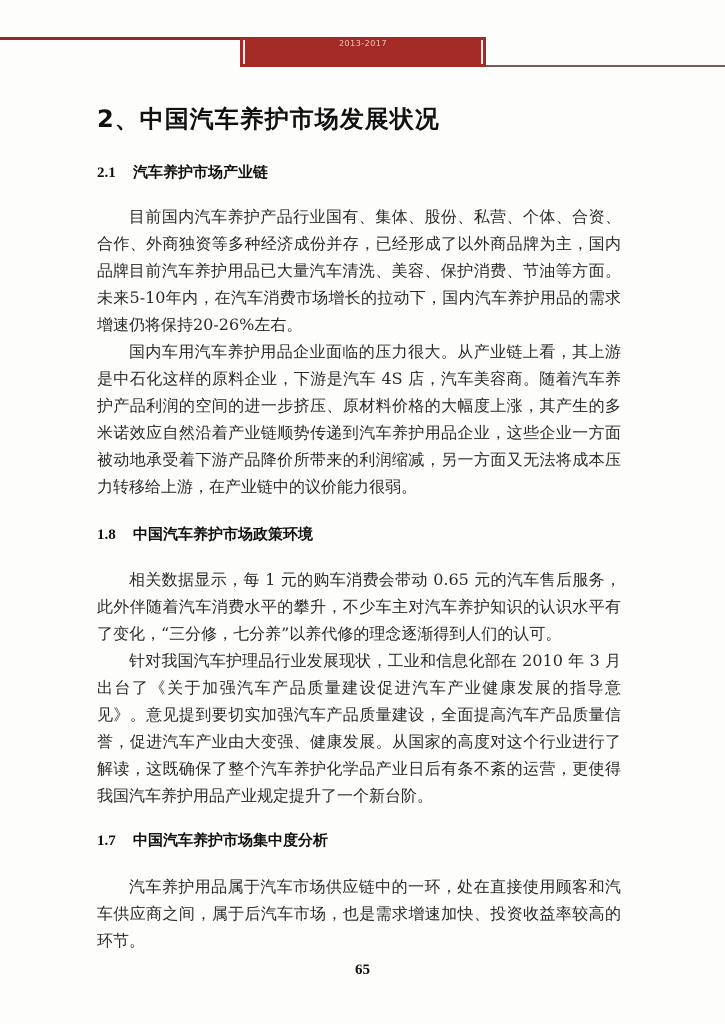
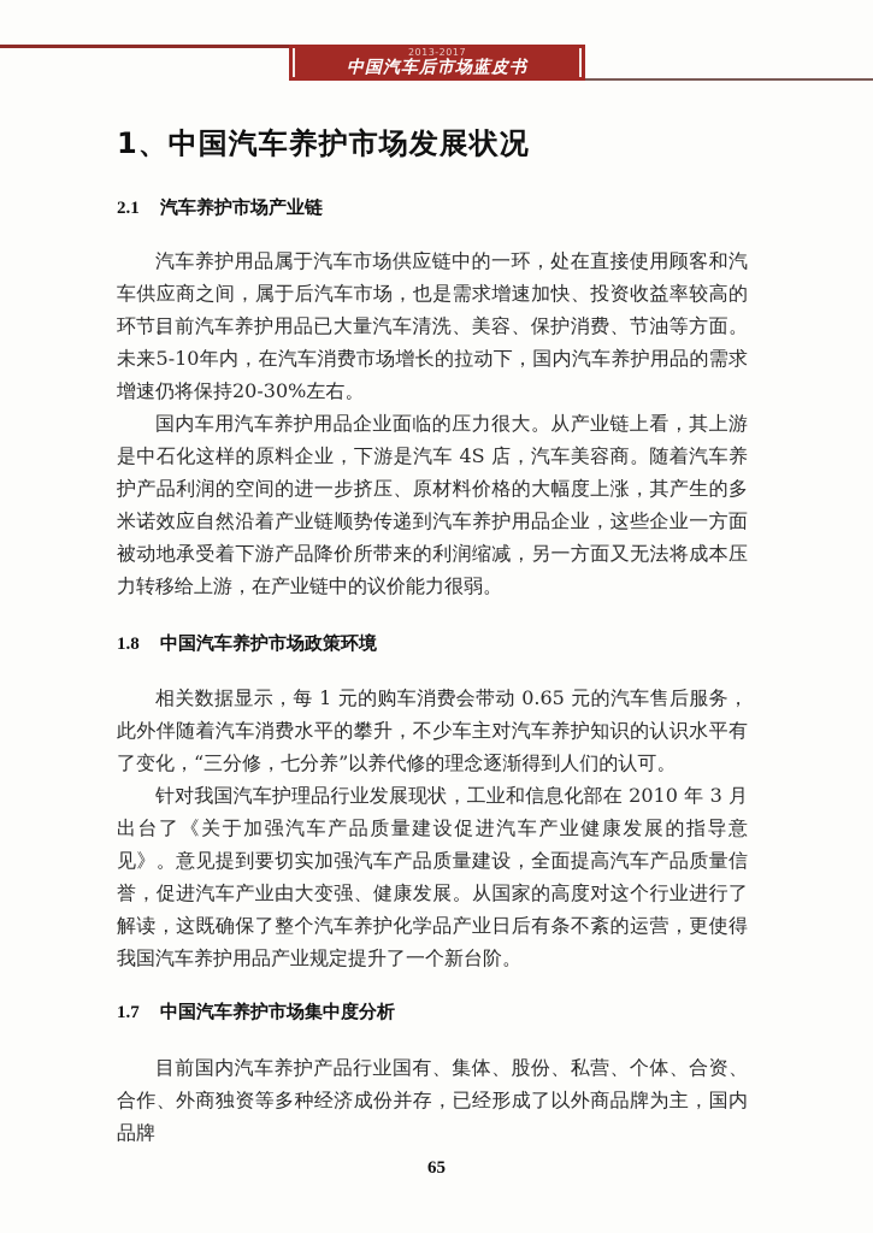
  2013-2017
+ 中国汽车后市场蓝皮书
- 2、中国汽车养护市场发展状况
+ 1、中国汽车养护市场发展状况
  2.1 汽车养护市场产业链
- 目前国内汽车养护产品行业国有、集体、股份、私营、个体、合资、合作、外商独资等多种经济成份并存，已经形成了以外商品牌为主，国内品牌
+ 汽车养护用品属于汽车市场供应链中的一环，处在直接使用顾客和汽车供应商之间，属于后汽车市场，也是需求增速加快、投资收益率较高的环节。
- 目前汽车养护用品已大量汽车清洗、美容、保护消费、节油等方面。未来5-10年内，在汽车消费市场增长的拉动下，国内汽车养护用品的需求增速仍将保持20-26%左右。
+ 目前汽车养护用品已大量汽车清洗、美容、保护消费、节油等方面。未来5-10年内，在汽车消费市场增长的拉动下，国内汽车养护用品的需求增速仍将保持20-30%左右。
  国内车用汽车养护用品企业面临的压力很大。从产业链上看，其上游是中石化这样的原料企业，下游是汽车 4S 店，汽车美容商。随着汽车养护产品利润的空间的进一步挤压、原材料价格的大幅度上涨，其产生的多米诺效应自然沿着产业链顺势传递到汽车养护用品企业，这些企业一方面被动地承受着下游产品降价所带来的利润缩减，另一方面又无法将成本压力转移给上游，在产业链中的议价能力很弱。
  1.8 中国汽车养护市场政策环境
  相关数据显示，每 1 元的购车消费会带动 0.65 元的汽车售后服务，此外伴随着汽车消费水平的攀升，不少车主对汽车养护知识的认识水平有了变化，“三分修，七分养”以养代修的理念逐渐得到人们的认可。
  针对我国汽车护理品行业发展现状，工业和信息化部在 2010 年 3 月出台了《关于加强汽车产品质量建设促进汽车产业健康发展的指导意见》。意见提到要切实加强汽车产品质量建设，全面提高汽车产品质量信誉，促进汽车产业由大变强、健康发展。从国家的高度对这个行业进行了解读，这既确保了整个汽车养护化学品产业日后有条不紊的运营，更使得我国汽车养护用品产业规定提升了一个新台阶。
  1.7 中国汽车养护市场集中度分析
- 汽车养护用品属于汽车市场供应链中的一环，处在直接使用顾客和汽车供应商之间，属于后汽车市场，也是需求增速加快、投资收益率较高的环节。
+ 目前国内汽车养护产品行业国有、集体、股份、私营、个体、合资、合作、外商独资等多种经济成份并存，已经形成了以外商品牌为主，国内品牌
  65
